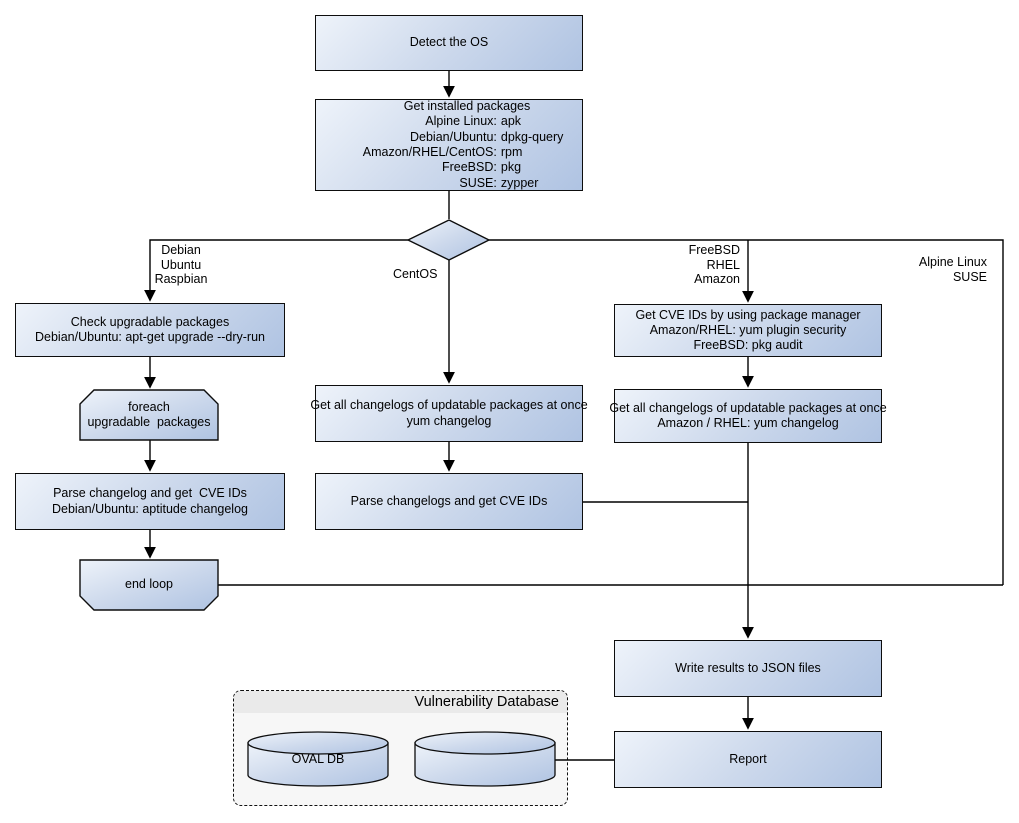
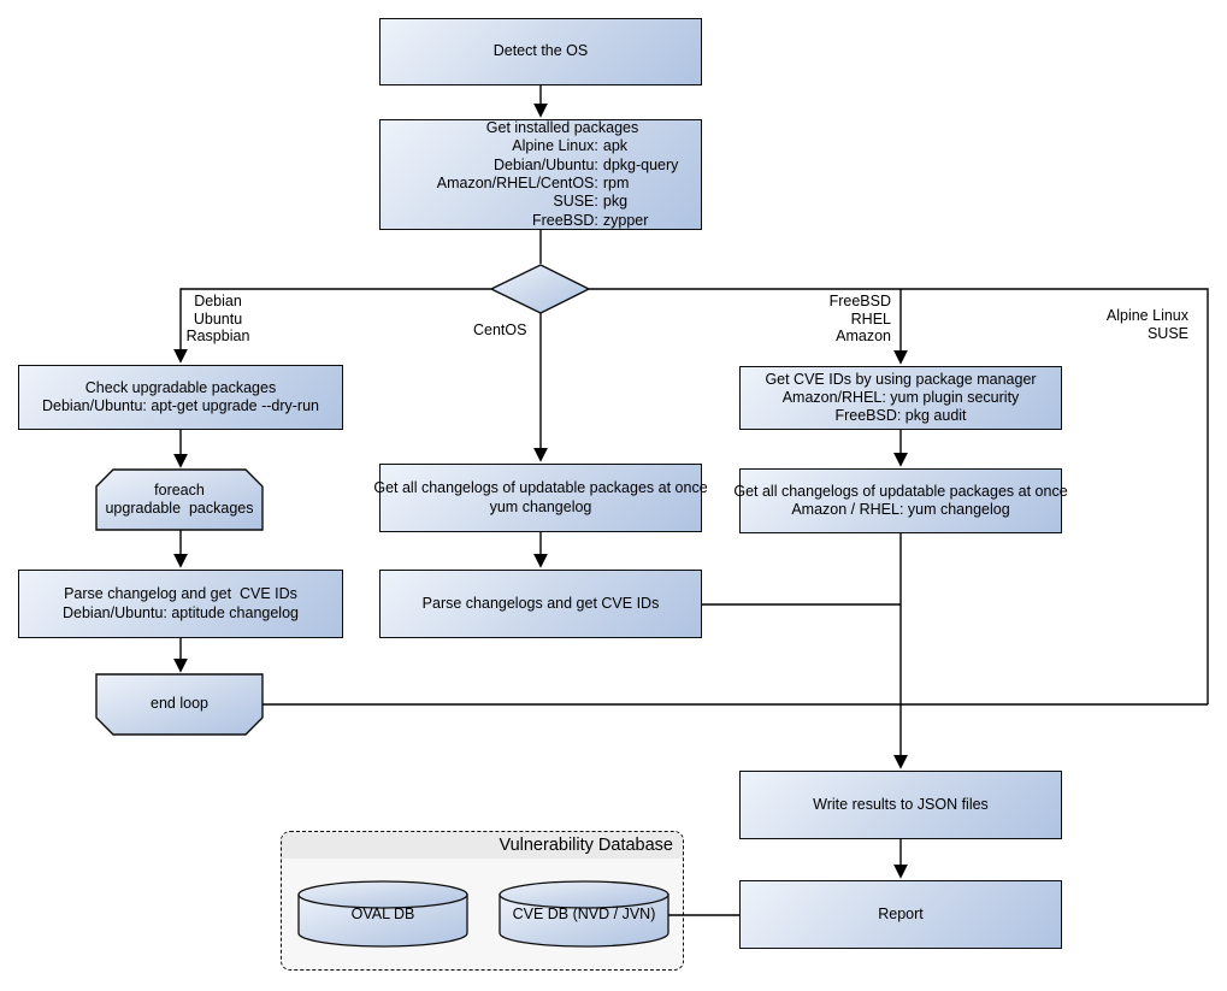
  Vulnerability Database
  Detect the OS
  Get installed packages
  Alpine Linux:
  apk
  Debian/Ubuntu:
  dpkg-query
  Amazon/RHEL/CentOS:
  rpm
- FreeBSD:
+ SUSE:
  pkg
- SUSE:
+ FreeBSD:
  zypper
  Check upgradable packages
  Debian/Ubuntu: apt-get upgrade --dry-run
  Parse changelog and get CVE IDs
  Debian/Ubuntu: aptitude changelog
  Get all changelogs of updatable packages at once
  yum changelog
  Parse changelogs and get CVE IDs
  Get CVE IDs by using package manager
  Amazon/RHEL: yum plugin security
  FreeBSD: pkg audit
  Get all changelogs of updatable packages at once
  Amazon / RHEL: yum changelog
  Write results to JSON files
  Report
  foreach
  upgradable packages
  end loop
  OVAL DB
+ CVE DB (NVD / JVN)
  Debian
  Ubuntu
  Raspbian
  CentOS
  FreeBSD
  RHEL
  Amazon
  Alpine Linux
  SUSE
